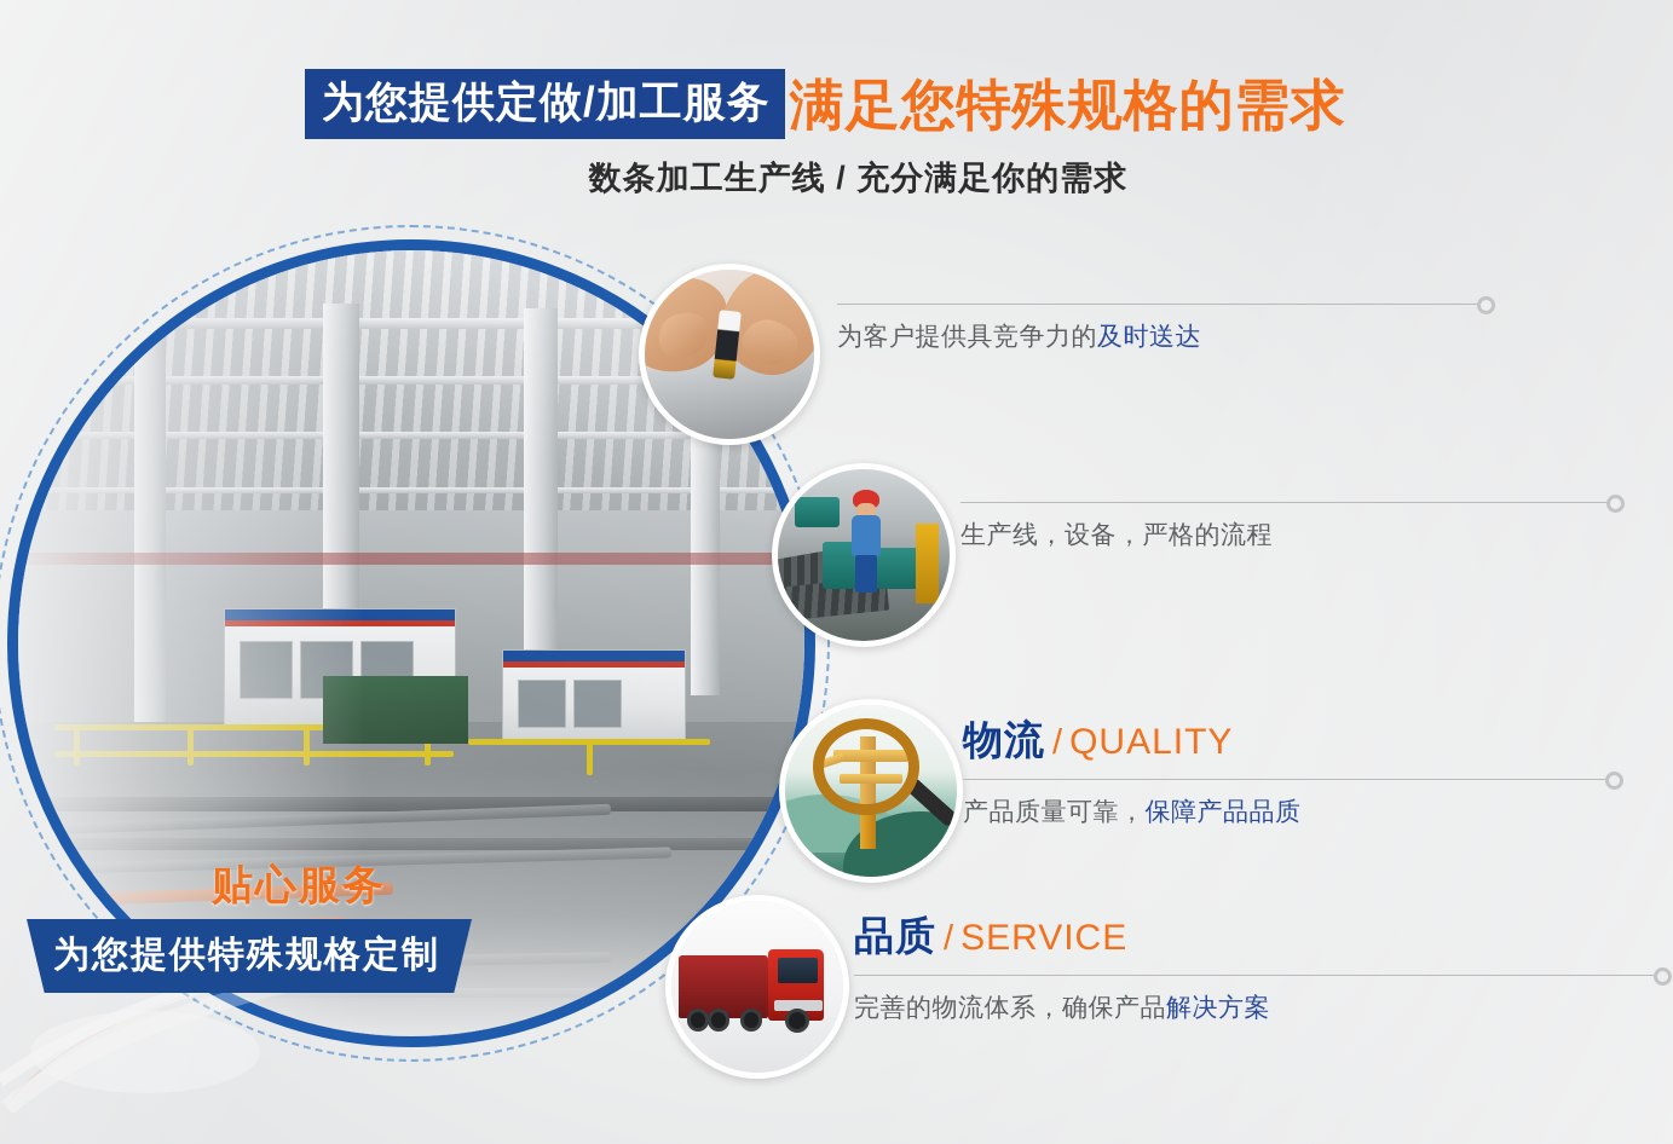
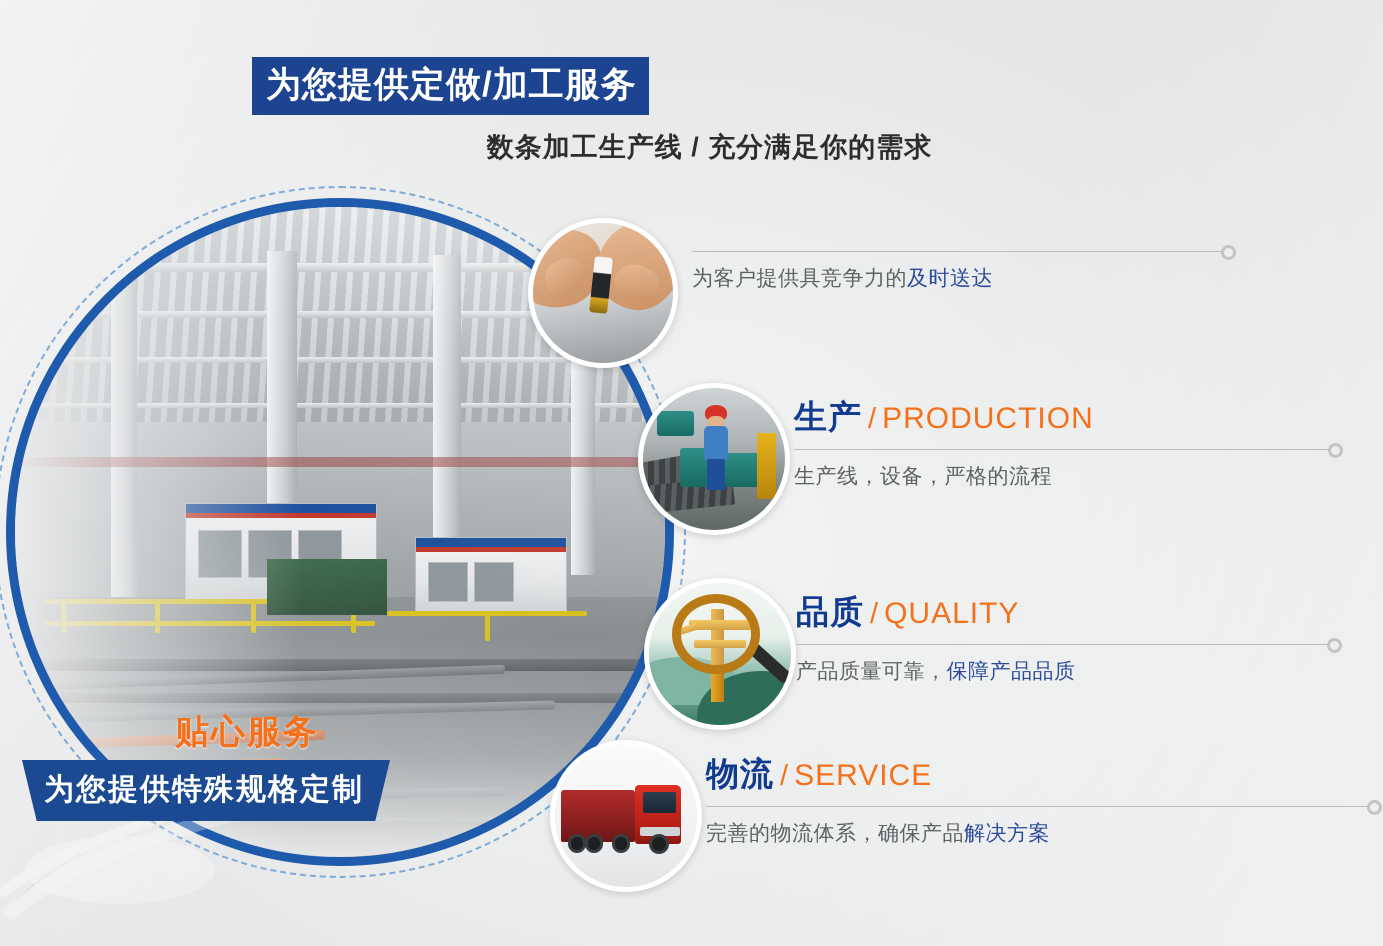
  为您提供定做/加工服务
- 满足您特殊规格的需求
  数条加工生产线 / 充分满足你的需求
  贴心服务
  为您提供特殊规格定制
  为客户提供具竞争力的及时送达
+ 生产 / PRODUCTION
  生产线，设备，严格的流程
- 物流 / QUALITY
+ 品质 / QUALITY
  产品质量可靠，保障产品品质
- 品质 / SERVICE
+ 物流 / SERVICE
  完善的物流体系，确保产品解决方案
